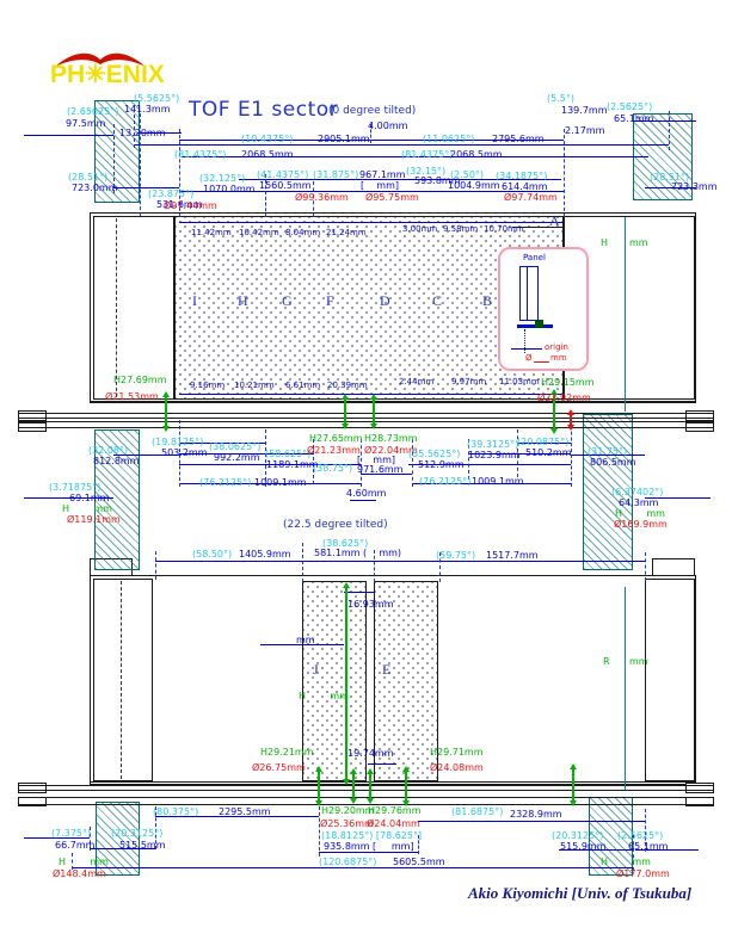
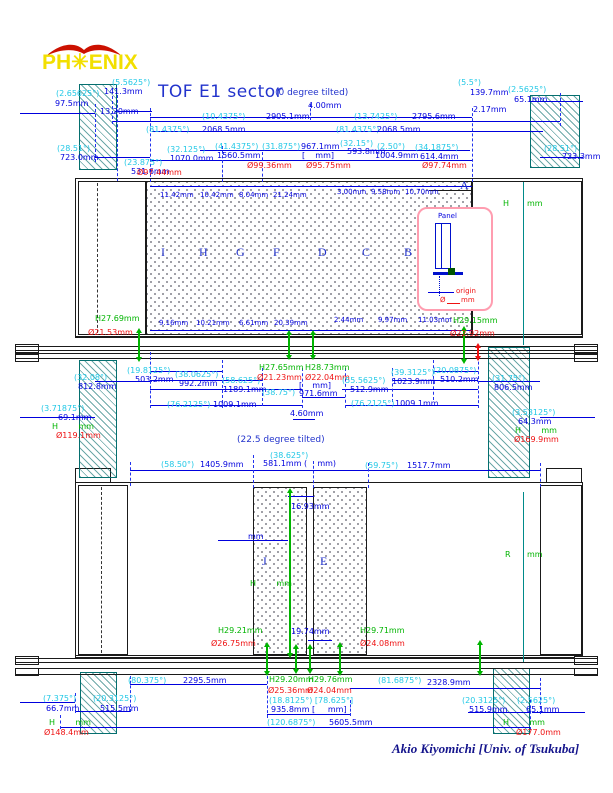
  PH✳ENIX
  TOF E1 sector
  (0 degree tilted)
  (22.5 degree tilted)
  Akio Kiyomichi [Univ. of Tsukuba]
  (5.5625°)
  141.3mm
  (2.65625°)
  97.5mm
  13.20mm
  (10.4375°)
  2905.1mm
  4.00mm
- (11.0625°)
+ (13.7425°)
  2795.6mm
  (5.5°)
  139.7mm
  (2.5625°)
  65.1mm
  2.17mm
  (81.4375°)
  2068.5mm
  (81.4375°)
  2068.5mm
  (28.51°)
  723.0mm
  (23.875°)
  531.6mm
  (32.125°)
  1070.0mm
  (41.4375°)
  1560.5mm
  (31.875°)
  967.1mm
  [ mm]
  (32.15°)
  593.8mm
  (2.50°)
  1004.9mm
  (34.1875°)
  614.4mm
  (28.51°)
  723.3mm
  Ø97.44mm
  Ø99.36mm
  Ø95.75mm
  Ø97.74mm
  11.42mm
  10.42mm
  8.04mm
  21.24mm
  3.00mm
  9.58mm
  10.70mm
  I
  H
  G
  F
  D
  C
  B
  A
  H
  mm
  9.16mm
  10.21mm
  6.61mm
  20.39mm
  2.44mm
  9.97mm
  11.03mm
  H27.69mm
  Ø21.53mm
  H29.15mm
  Ø22.92mm
  (32.08°)
  812.8mm
  (19.8125°)
  503.2mm
  (38.0625°)
  992.2mm
  (58.625°)
  1189.1mm
  H27.65mm
  H28.73mm
  Ø21.23mm
  Ø22.04mm
  [ mm]
  (38.75°)
  971.6mm
  (55.5625°)
  512.9mm
  (39.3125°)
  1023.9mm
  (20.0875°)
  510.2mm
  (31.75°)
  806.5mm
  (76.2125°)
  1009.1mm
  (76.2125°)
  1009.1mm
  4.60mm
  (3.71875°)
  69.1mm
  H mm
  Ø119.1mm
- (6.37402°)
+ (3.53125°)
  64.3mm
  H mm
  Ø169.9mm
  (58.50°)
  1405.9mm
  (38.625°)
  581.1mm ( mm)
  (59.75°)
  1517.7mm
  16.93mm
  mm
  H mm
  J
  E
  R
  mm
  19.74mm
  H29.21mm
  Ø26.75mm
  H29.71mm
  Ø24.08mm
  (80.375°)
  2295.5mm
  H29.20mm
  H29.76mm
  Ø25.36mm
  Ø24.04mm
  (81.6875°)
  2328.9mm
  (18.8125°) [78.625°]
  935.8mm [ mm]
  (7.375°)
  66.7mm
  (20.3125°)
  515.5mm
  H mm
  Ø148.4mm
  (120.6875°)
  5605.5mm
  (20.3125°)
  515.9mm
  (2.5625°)
  65.1mm
  H mm
  Ø177.0mm
  Panel
  origin
  Ø
  mm
